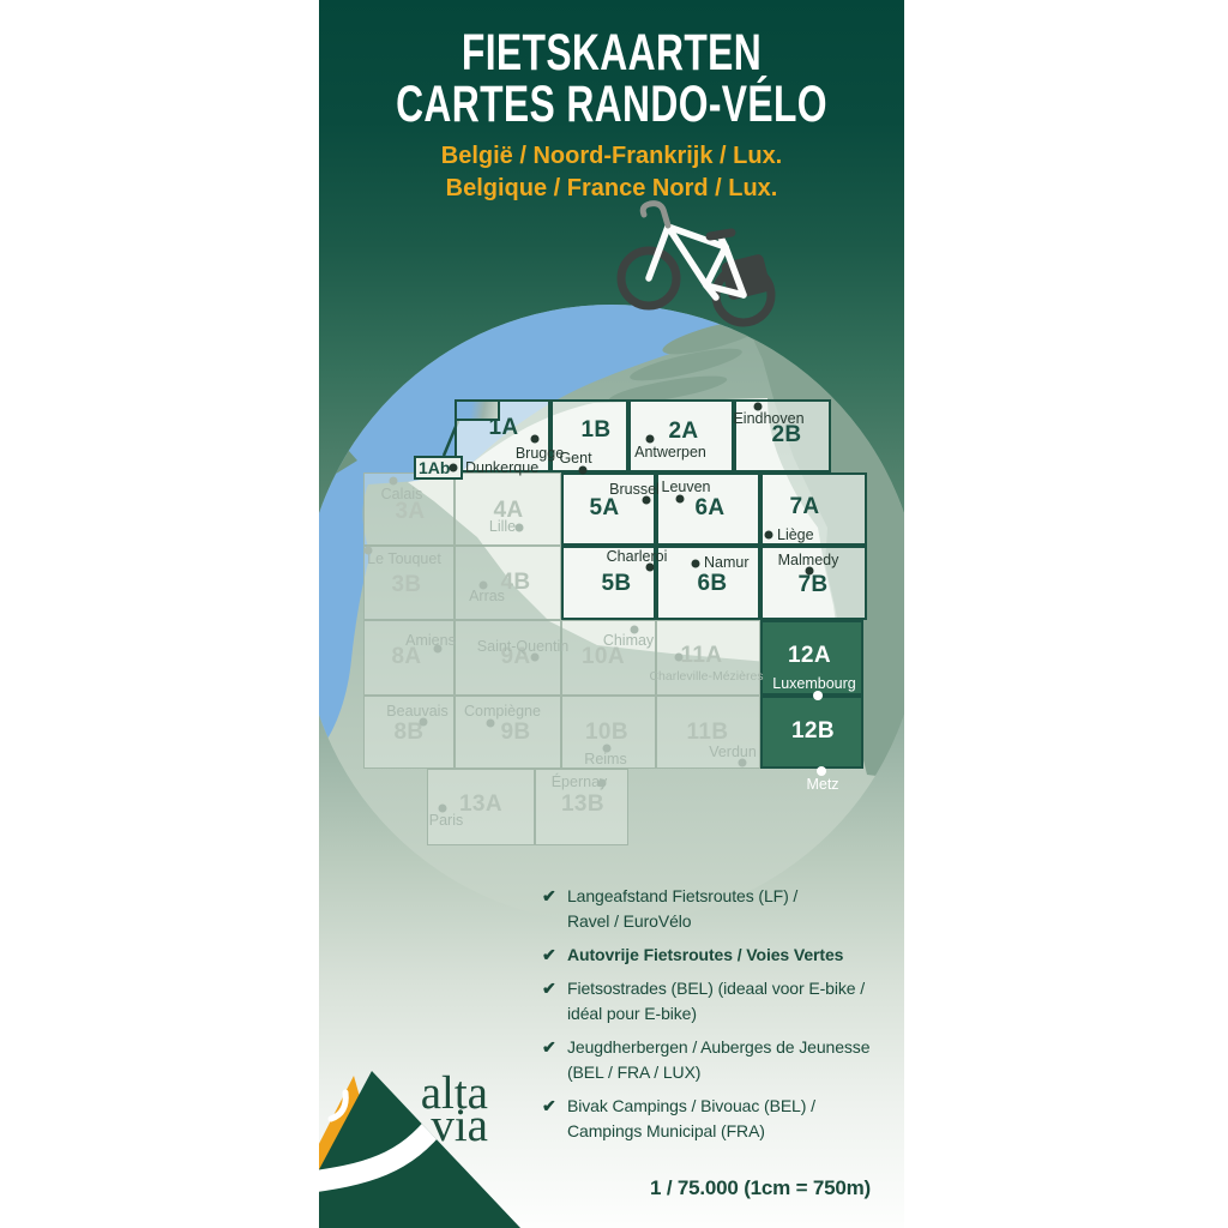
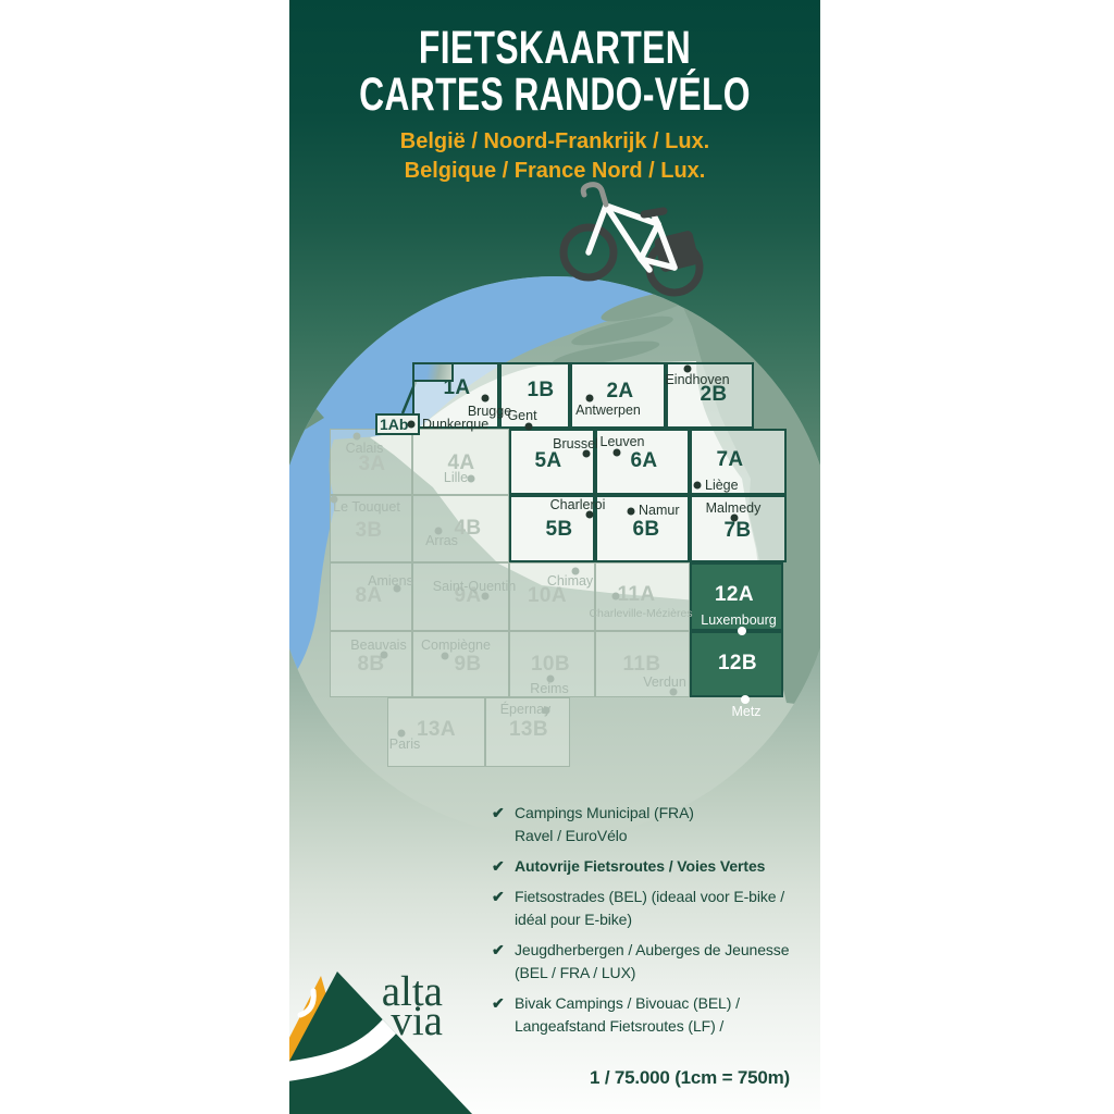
  FIETSKAARTEN
  CARTES RANDO-VÉLO
  België / Noord-Frankrijk / Lux.
  Belgique / France Nord / Lux.
  1A
  1B
  2A
  2B
  5A
  6A
  7A
  5B
  6B
  7B
  4A
  4B
  8A
  9A
  10A
  11A
  8B
  10B
  13A
  13B
  12A
  12B
  1Ab
  Brugge
  Dunkerque
  Gent
  Antwerpen
  Eindhoven
  Brussel
  Leuven
  Liège
  Charleroi
  Namur
  Malmedy
  Luxembourg
  Metz
  Calais
  Lille
  Le Touquet
  Arras
  Amiens
  Saint-Quentin
  Chimay
  Charleville-Mézières
  Beauvais
  Compiègne
  Reims
  Verdun
  Paris
  Épernay
  ✔
- Langeafstand Fietsroutes (LF) /
+ Campings Municipal (FRA)
  Ravel / EuroVélo
  ✔
  Autovrije Fietsroutes / Voies Vertes
  ✔
  Fietsostrades (BEL) (ideaal voor E-bike /
  idéal pour E-bike)
  ✔
  Jeugdherbergen / Auberges de Jeunesse
  (BEL / FRA / LUX)
  ✔
  Bivak Campings / Bivouac (BEL) /
- Campings Municipal (FRA)
+ Langeafstand Fietsroutes (LF) /
  1 / 75.000 (1cm = 750m)
  alta
  via
